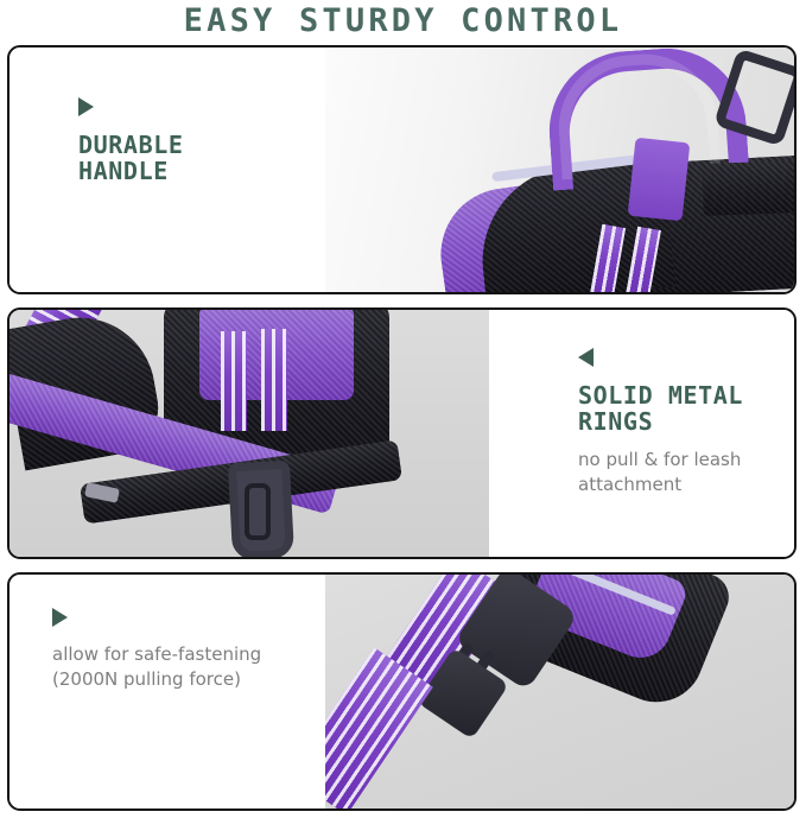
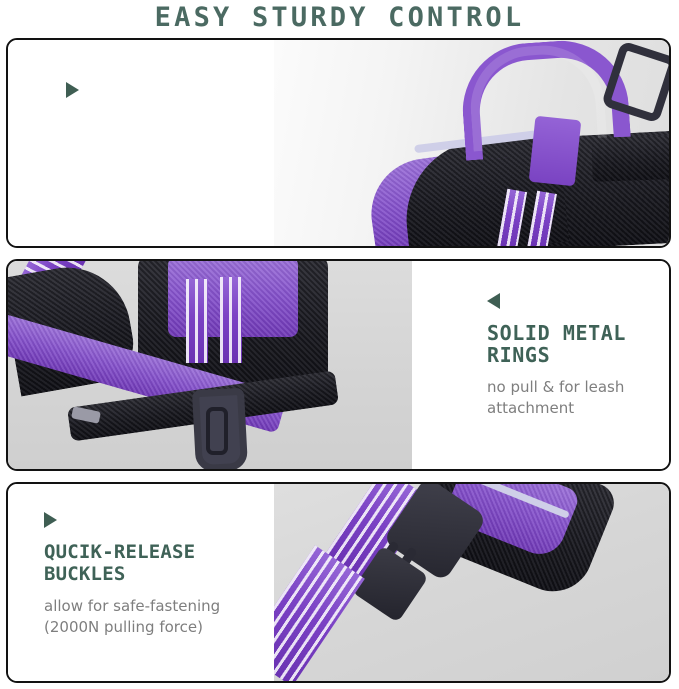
  EASY STURDY CONTROL
- DURABLE
- HANDLE
  SOLID METAL
  RINGS
  no pull & for leash
  attachment
+ QUCIK-RELEASE
+ BUCKLES
  allow for safe-fastening
  (2000N pulling force)
